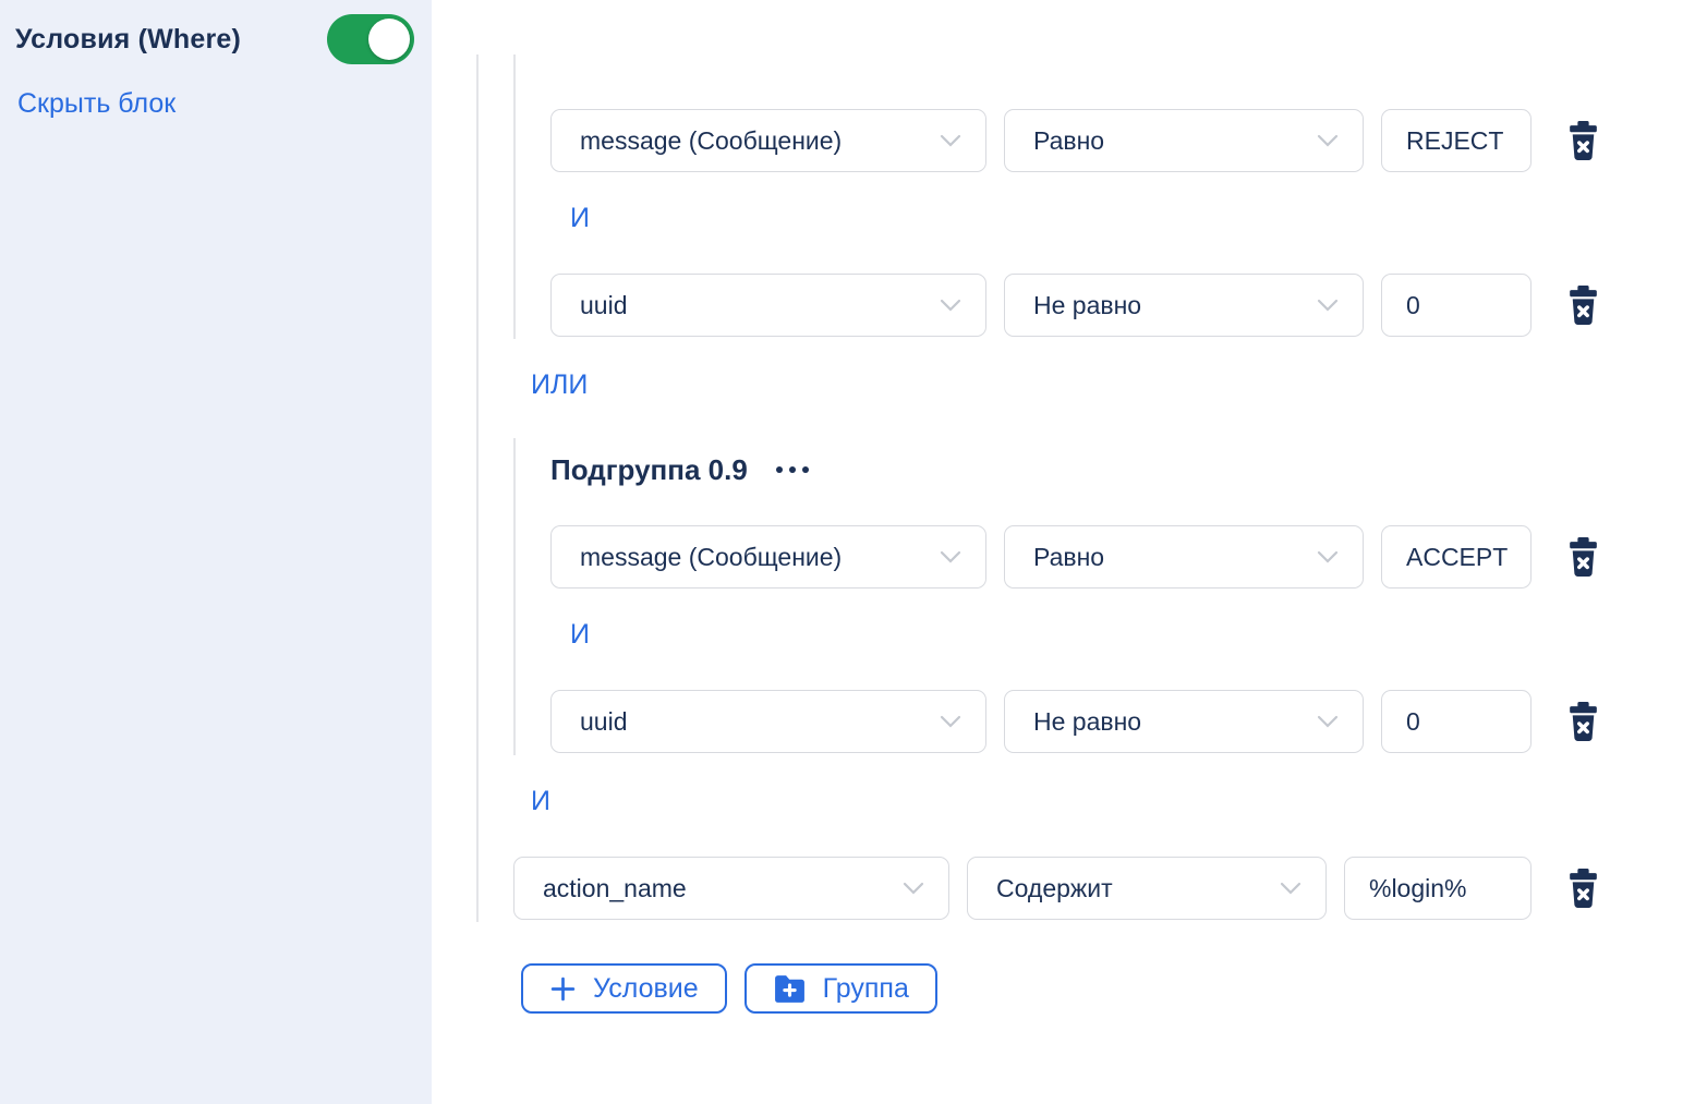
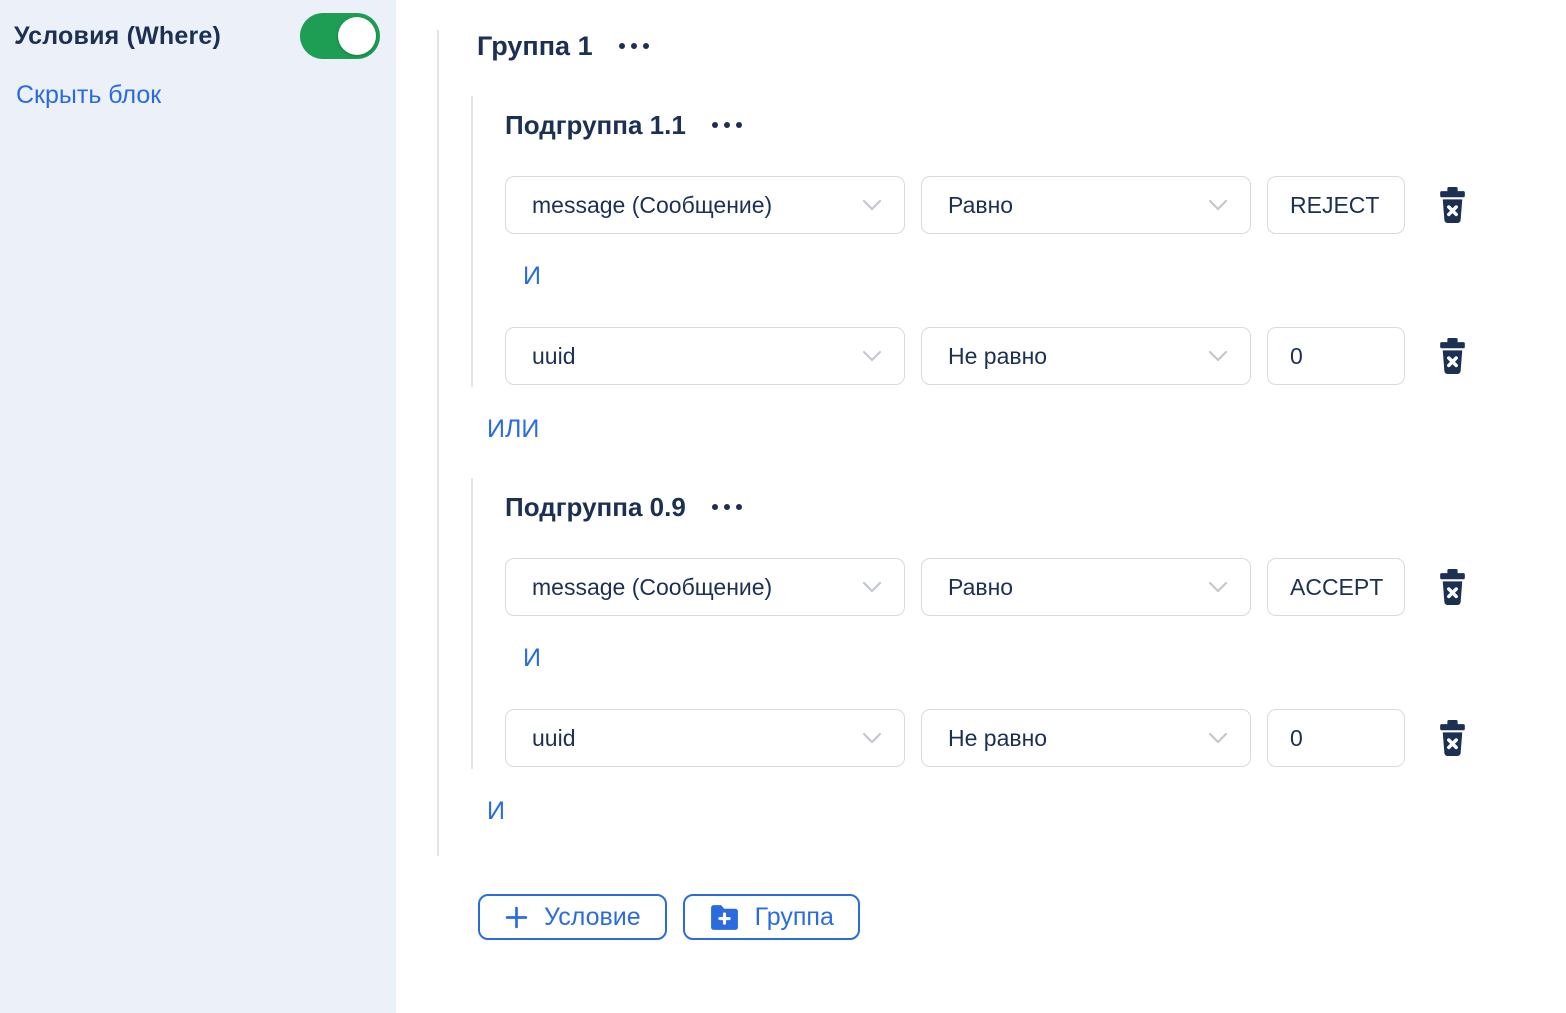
  Условия (Where)
  Скрыть блок
+ Группа 1
+ Подгруппа 1.1
  message (Сообщение)
  Равно
  REJECT
  И
  uuid
  Не равно
  0
  ИЛИ
  Подгруппа 0.9
  message (Сообщение)
  Равно
  ACCEPT
  И
  uuid
  Не равно
  0
  И
- action_name
- Содержит
- %login%
  Условие
  Группа
